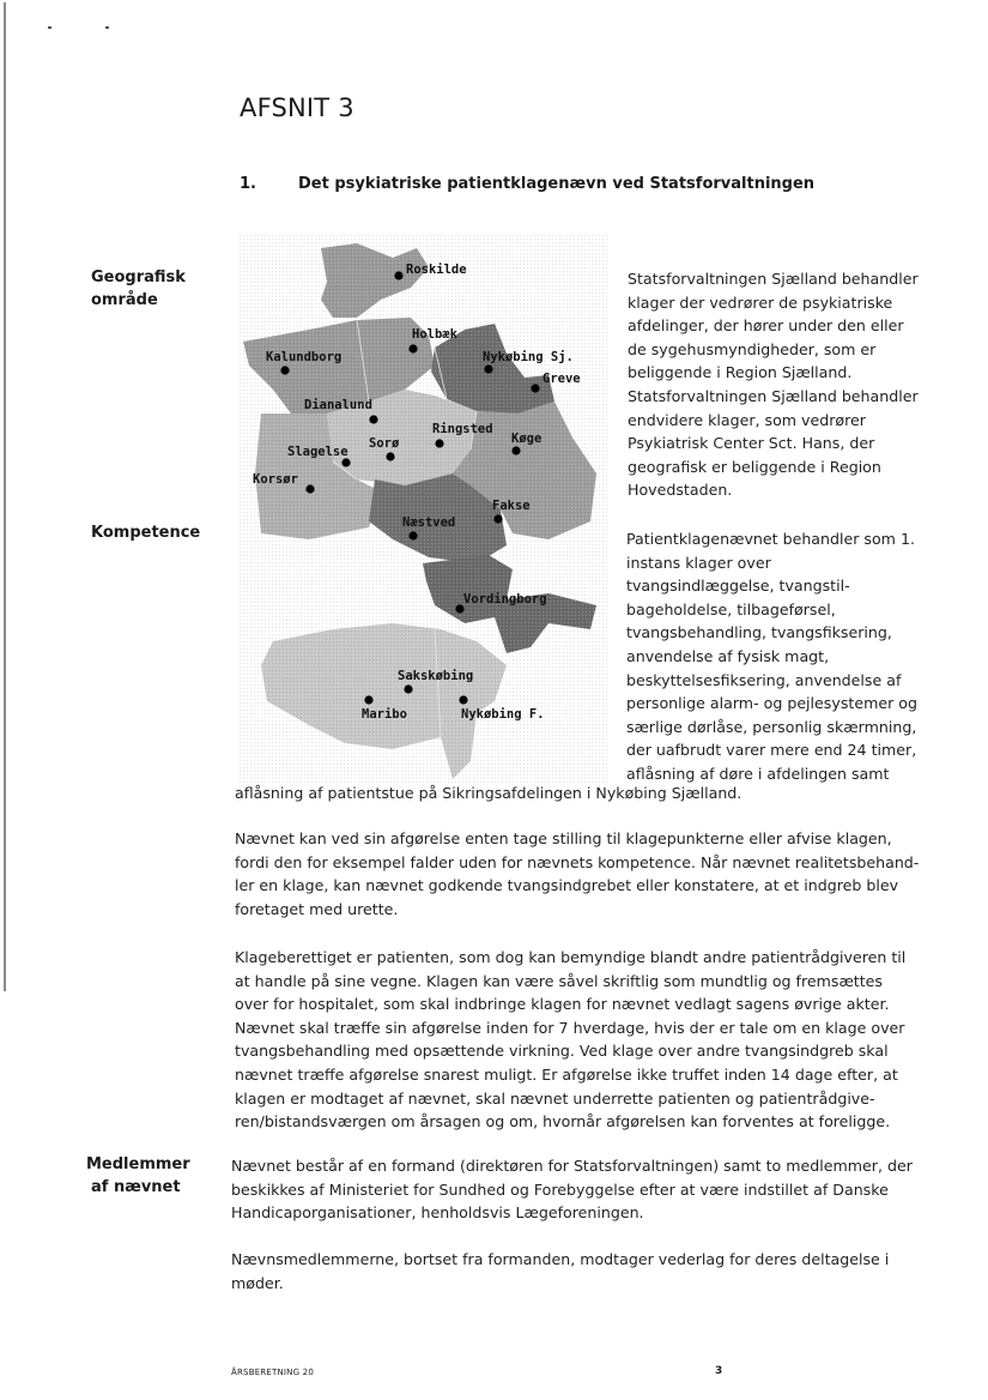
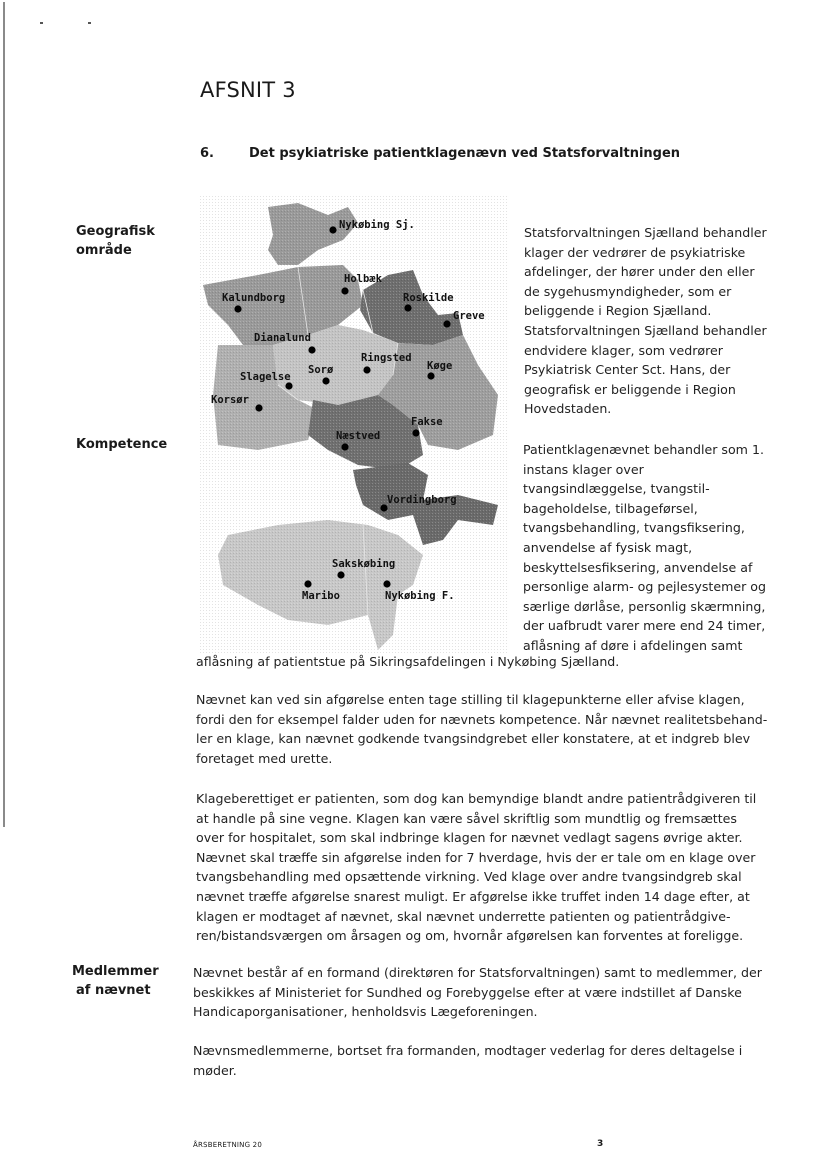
  AFSNIT 3
- 1.
+ 6.
  Det psykiatriske patientklagenævn ved Statsforvaltningen
  Geografisk
  område
  Kompetence
  Medlemmer
  af nævnet
- Roskilde
+ Nykøbing Sj.
  Holbæk
  Kalundborg
- Nykøbing Sj.
+ Roskilde
  Greve
  Dianalund
  Ringsted
  Køge
  Sorø
  Slagelse
  Korsør
  Fakse
  Næstved
  Vordingborg
  Sakskøbing
  Maribo
  Nykøbing F.
  Statsforvaltningen Sjælland behandler
  klager der vedrører de psykiatriske
  afdelinger, der hører under den eller
  de sygehusmyndigheder, som er
  beliggende i Region Sjælland.
  Statsforvaltningen Sjælland behandler
  endvidere klager, som vedrører
  Psykiatrisk Center Sct. Hans, der
  geografisk er beliggende i Region
  Hovedstaden.
  Patientklagenævnet behandler som 1.
  instans klager over
  tvangsindlæggelse, tvangstil-
  bageholdelse, tilbageførsel,
  tvangsbehandling, tvangsfiksering,
  anvendelse af fysisk magt,
  beskyttelsesfiksering, anvendelse af
  personlige alarm- og pejlesystemer og
  særlige dørlåse, personlig skærmning,
  der uafbrudt varer mere end 24 timer,
  aflåsning af døre i afdelingen samt
  aflåsning af patientstue på Sikringsafdelingen i Nykøbing Sjælland.
  Nævnet kan ved sin afgørelse enten tage stilling til klagepunkterne eller afvise klagen,
  fordi den for eksempel falder uden for nævnets kompetence. Når nævnet realitetsbehand-
  ler en klage, kan nævnet godkende tvangsindgrebet eller konstatere, at et indgreb blev
  foretaget med urette.
  Klageberettiget er patienten, som dog kan bemyndige blandt andre patientrådgiveren til
  at handle på sine vegne. Klagen kan være såvel skriftlig som mundtlig og fremsættes
  over for hospitalet, som skal indbringe klagen for nævnet vedlagt sagens øvrige akter.
  Nævnet skal træffe sin afgørelse inden for 7 hverdage, hvis der er tale om en klage over
  tvangsbehandling med opsættende virkning. Ved klage over andre tvangsindgreb skal
  nævnet træffe afgørelse snarest muligt. Er afgørelse ikke truffet inden 14 dage efter, at
  klagen er modtaget af nævnet, skal nævnet underrette patienten og patientrådgive-
  ren/bistandsværgen om årsagen og om, hvornår afgørelsen kan forventes at foreligge.
  Nævnet består af en formand (direktøren for Statsforvaltningen) samt to medlemmer, der
  beskikkes af Ministeriet for Sundhed og Forebyggelse efter at være indstillet af Danske
  Handicaporganisationer, henholdsvis Lægeforeningen.
  Nævnsmedlemmerne, bortset fra formanden, modtager vederlag for deres deltagelse i
  møder.
  ÅRSBERETNING 20
  3
